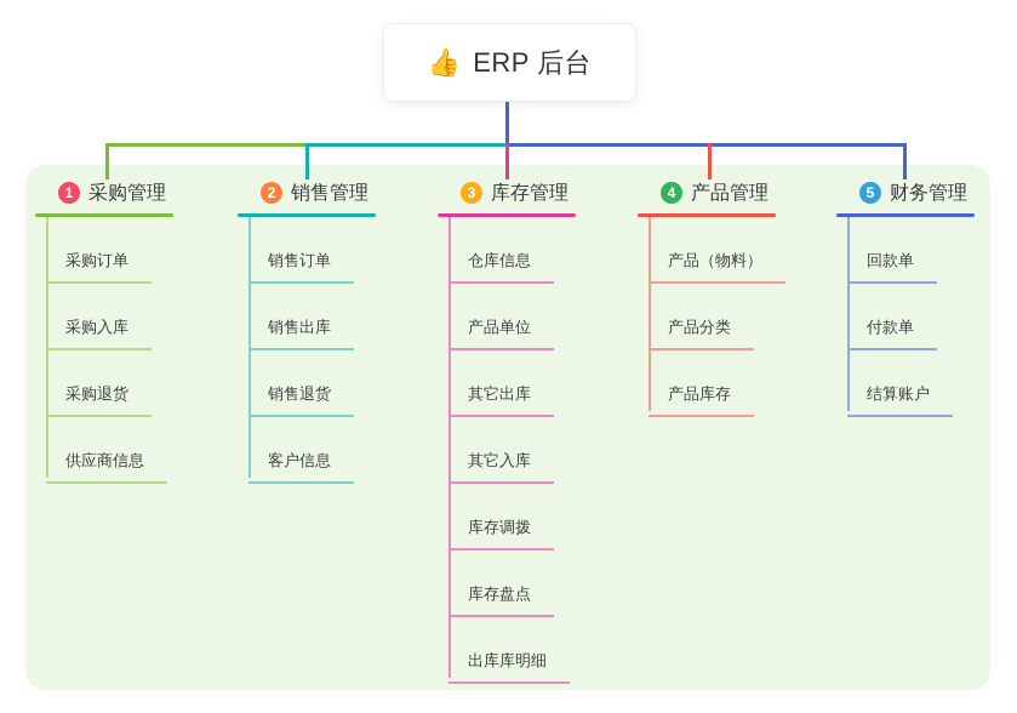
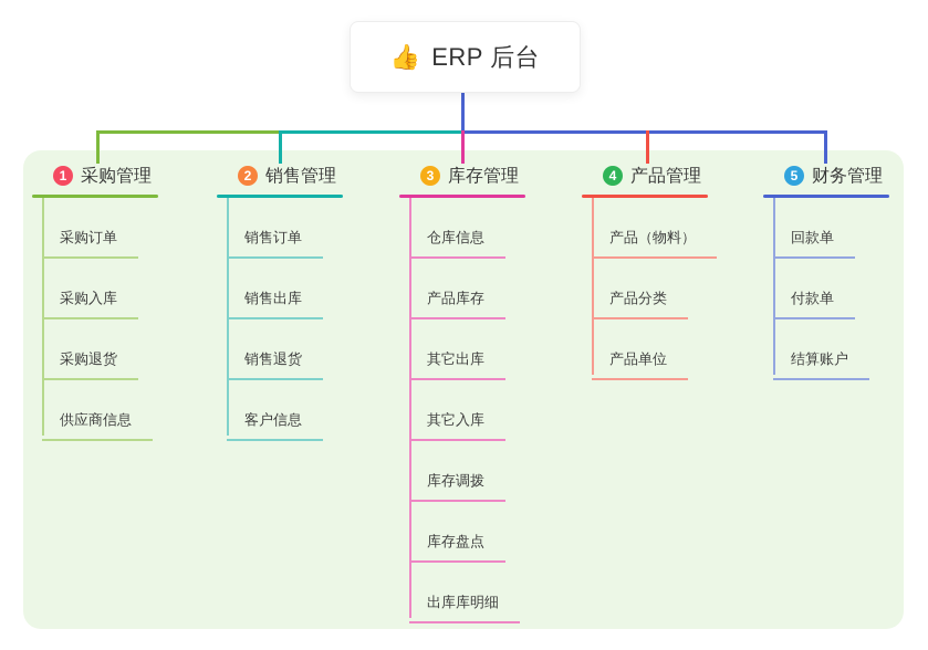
  👍
  ERP 后台
  1
  采购管理
  采购订单
  采购入库
  采购退货
  供应商信息
  2
  销售管理
  销售订单
  销售出库
  销售退货
  客户信息
  3
  库存管理
  仓库信息
- 产品单位
+ 产品库存
  其它出库
  其它入库
  库存调拨
  库存盘点
  出库库明细
  4
  产品管理
  产品（物料）
  产品分类
- 产品库存
+ 产品单位
  5
  财务管理
  回款单
  付款单
  结算账户
